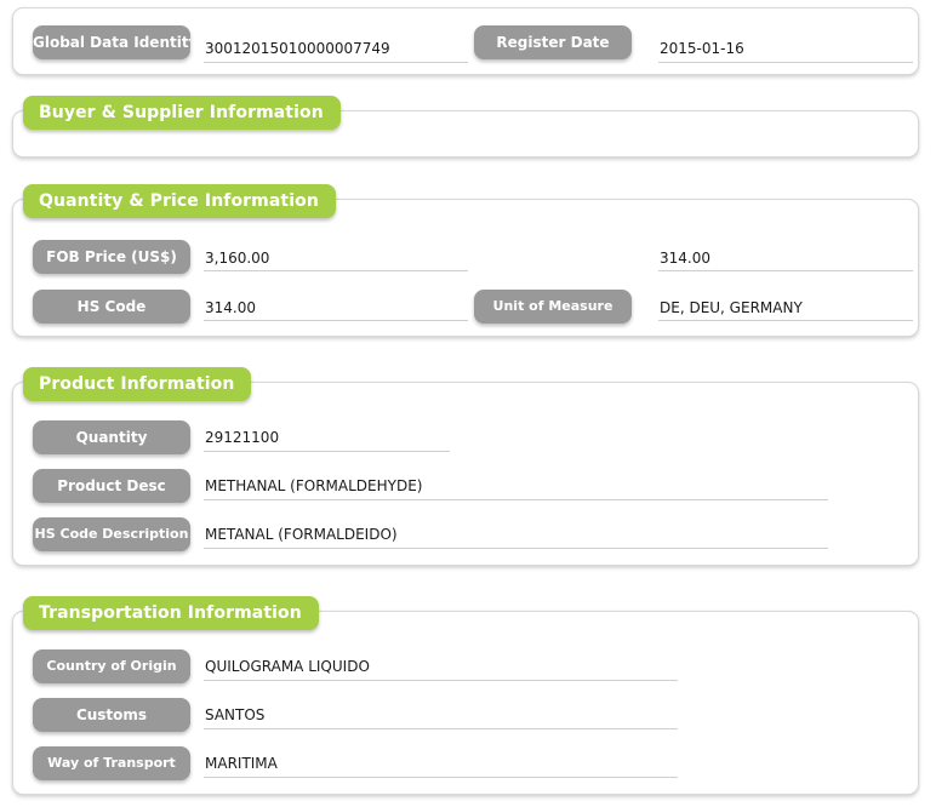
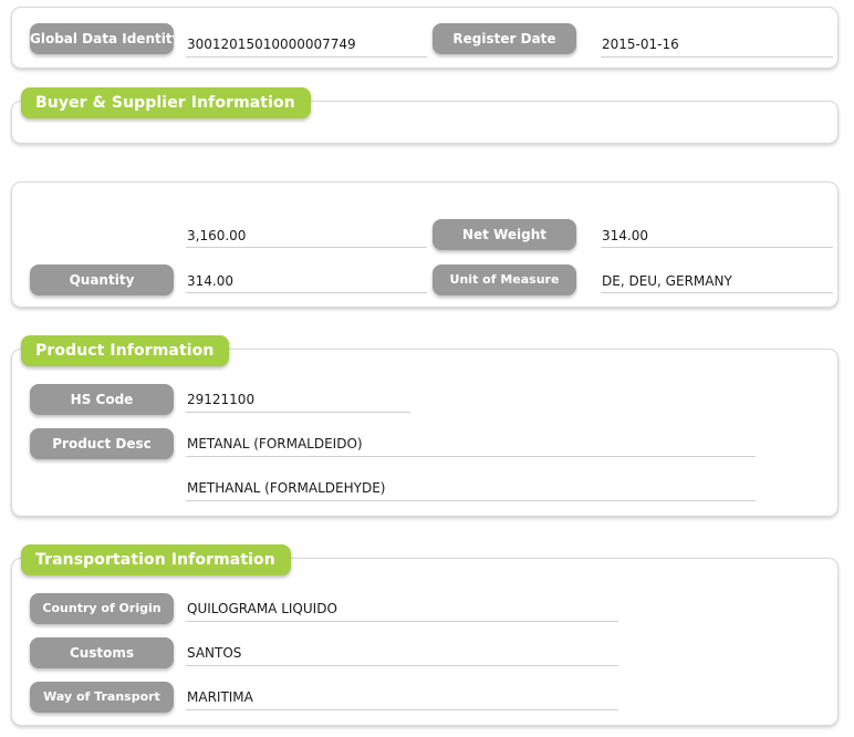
  Global Data Identit
  30012015010000007749
  Register Date
  2015-01-16
  Buyer & Supplier Information
- Quantity & Price Information
- FOB Price (US$)
  3,160.00
+ Net Weight
  314.00
- HS Code
+ Quantity
  314.00
  Unit of Measure
  DE, DEU, GERMANY
  Product Information
- Quantity
+ HS Code
  29121100
  Product Desc
- METHANAL (FORMALDEHYDE)
+ METANAL (FORMALDEIDO)
- HS Code Description
- METANAL (FORMALDEIDO)
+ METHANAL (FORMALDEHYDE)
  Transportation Information
  Country of Origin
  QUILOGRAMA LIQUIDO
  Customs
  SANTOS
  Way of Transport
  MARITIMA
